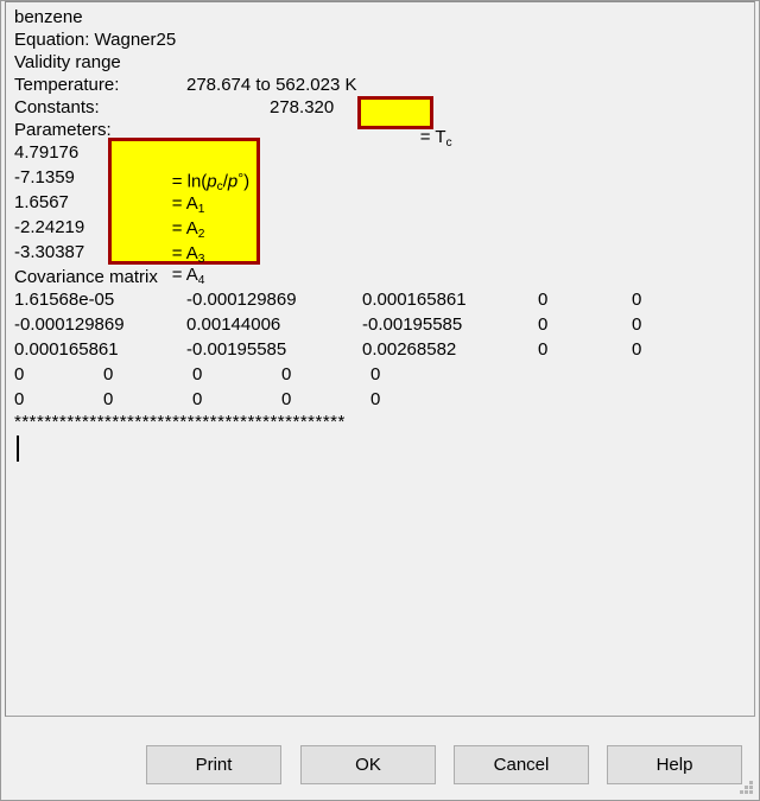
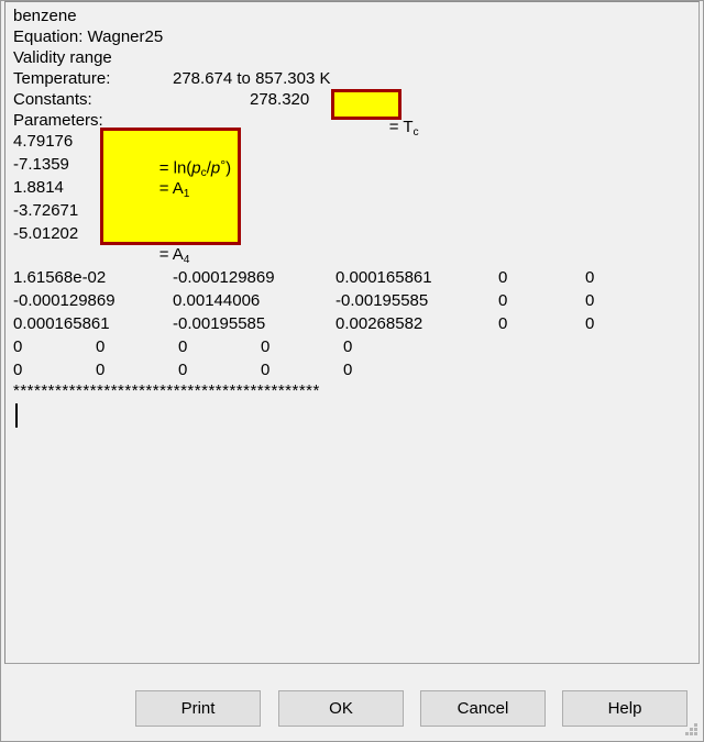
  benzene
  Equation: Wagner25
  Validity range
  Temperature:
- 278.674 to 562.023 K
+ 278.674 to 857.303 K
  Constants:
  278.320
  Parameters:
  4.79176
  -7.1359
- 1.6567
+ 1.8814
- -2.24219
+ -3.72671
- -3.30387
+ -5.01202
- Covariance matrix
- 1.61568e-05
+ 1.61568e-02
  -0.000129869
  0.000165861
  0
  0
  -0.000129869
  0.00144006
  -0.00195585
  0
  0
  0.000165861
  -0.00195585
  0.00268582
  0
  0
  0
  0
  0
  0
  0
  0
  0
  0
  0
  0
  ********************************************
  = Tc
  = ln(pc/p°)
  = A1
- = A2
- = A3
  = A4
  Print
  OK
  Cancel
  Help
